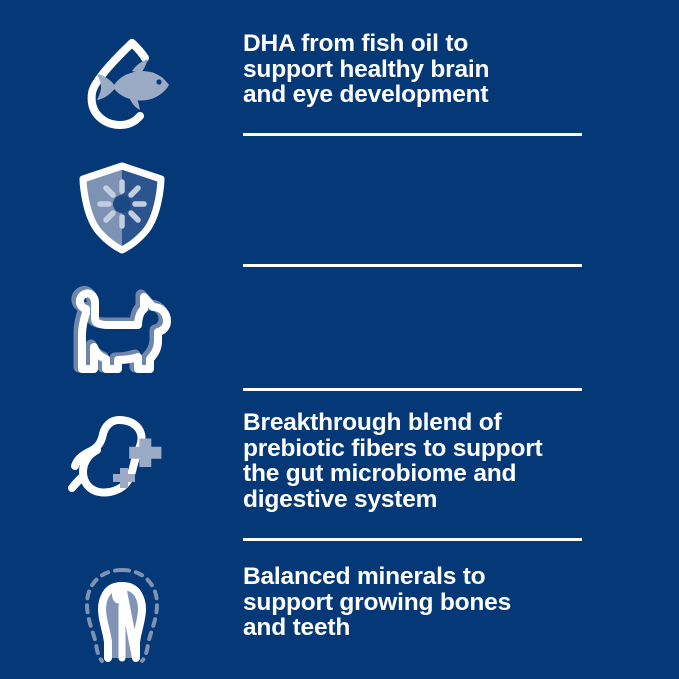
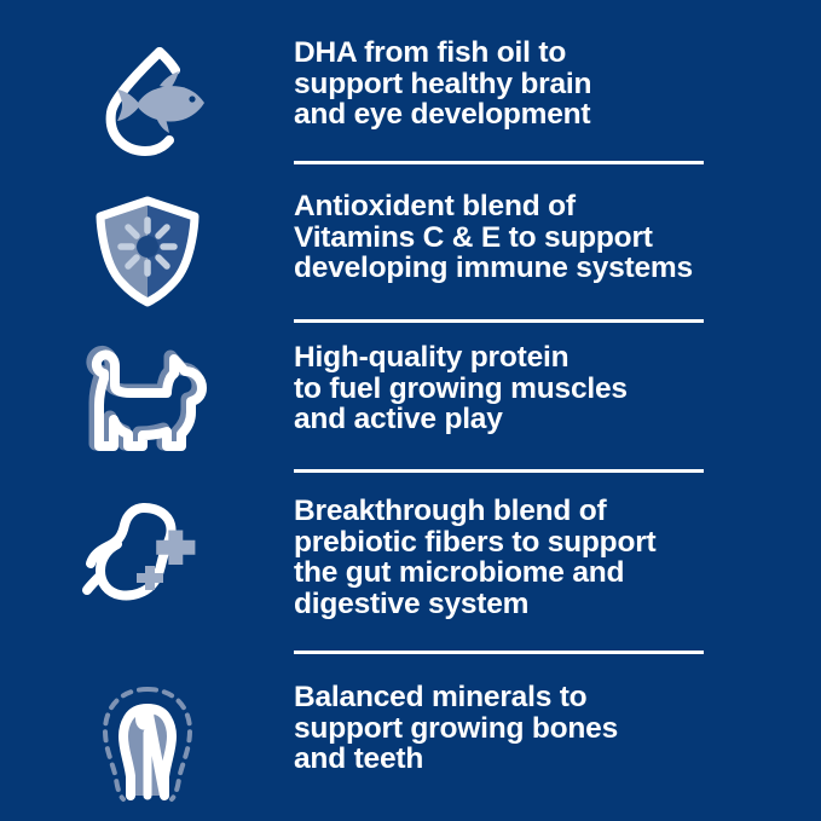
  DHA from fish oil to
  support healthy brain
  and eye development
+ Antioxident blend of
+ Vitamins C & E to support
+ developing immune systems
+ High-quality protein
+ to fuel growing muscles
+ and active play
  Breakthrough blend of
  prebiotic fibers to support
  the gut microbiome and
  digestive system
  Balanced minerals to
  support growing bones
  and teeth
